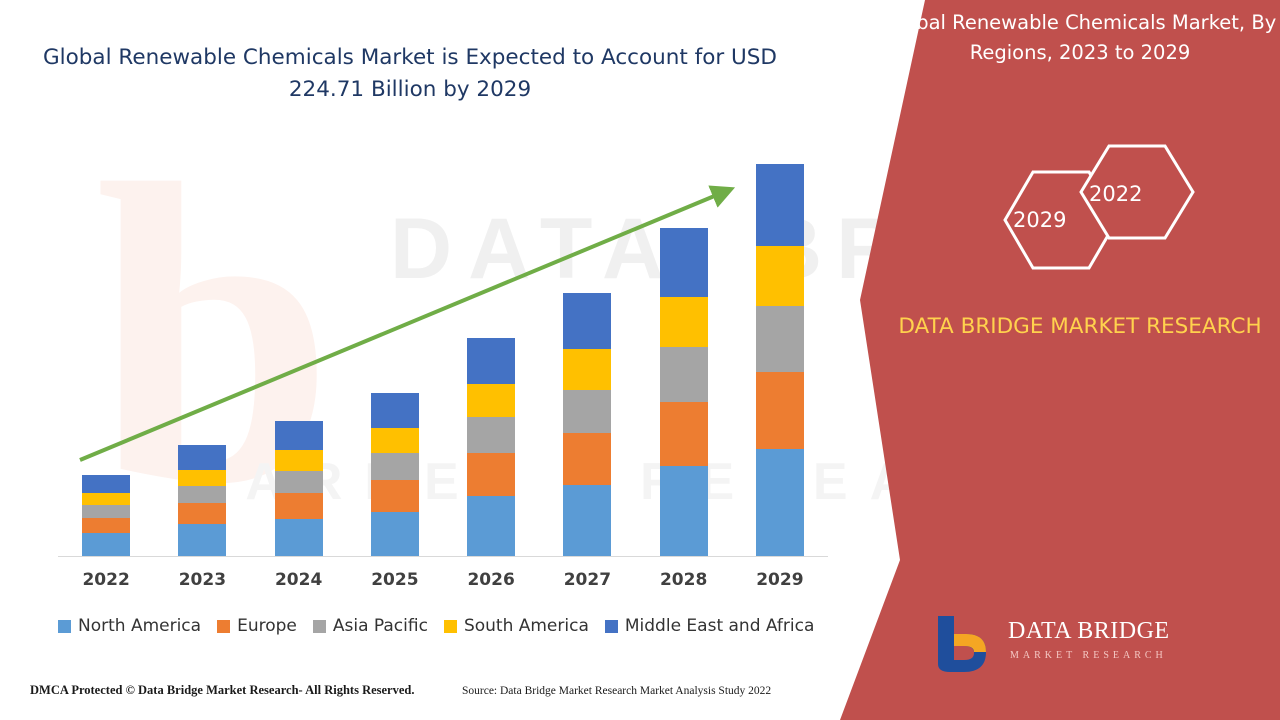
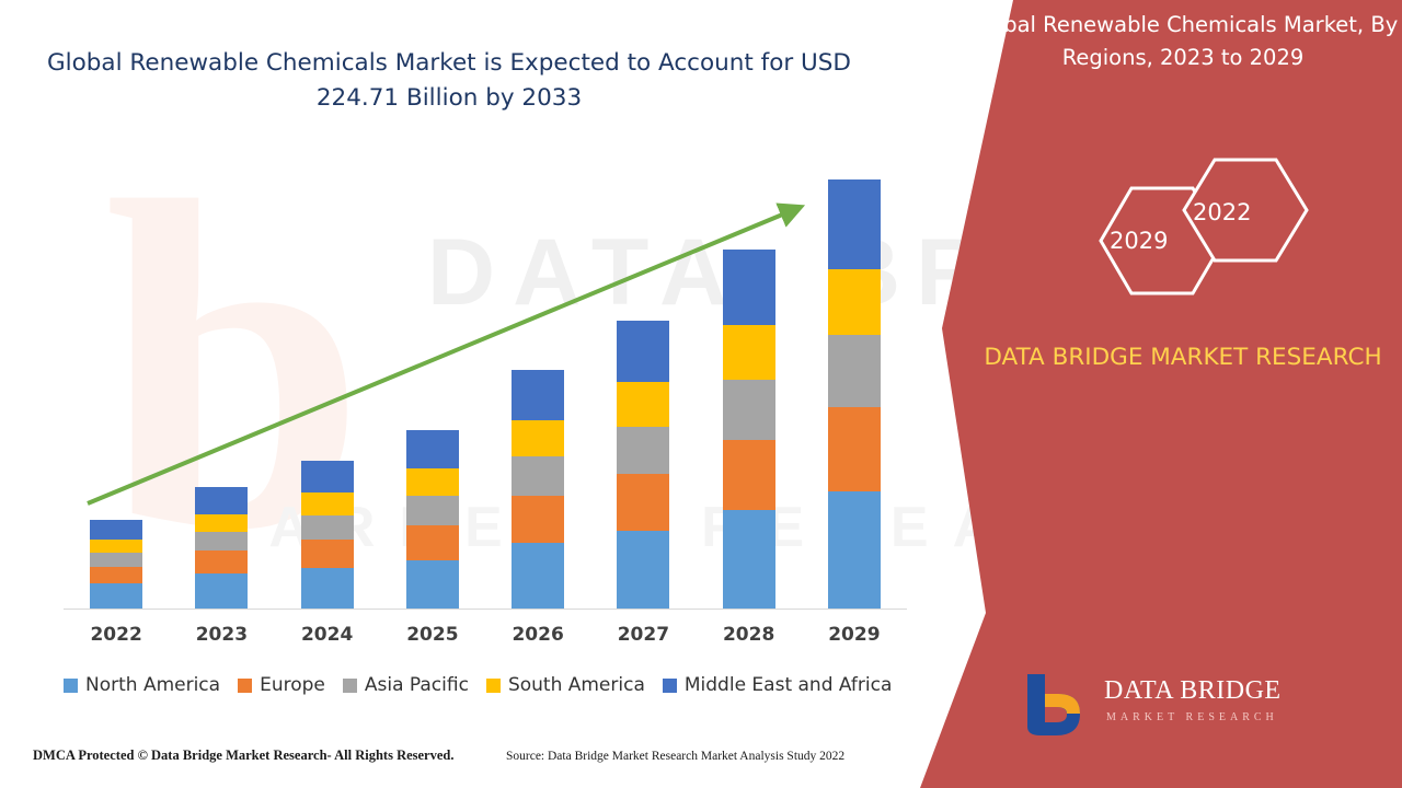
  b
  DATA
- Global Renewable Chemicals Market is Expected to Account for USD 224.71 Billion by 2029
+ Global Renewable Chemicals Market is Expected to Account for USD 224.71 Billion by 2033
  2022
  2023
  2024
  2025
  2026
  2027
  2028
  2029
  North America
  Europe
  Asia Pacific
  South America
  Middle East and Africa
  DMCA Protected © Data Bridge Market Research- All Rights Reserved.
  Source: Data Bridge Market Research Market Analysis Study 2022
  Global Renewable Chemicals Market, By Regions, 2023 to 2029
  2029
  2022
  DATA BRIDGE MARKET RESEARCH
  DATA BRIDGE
  MARKET RESEARCH
